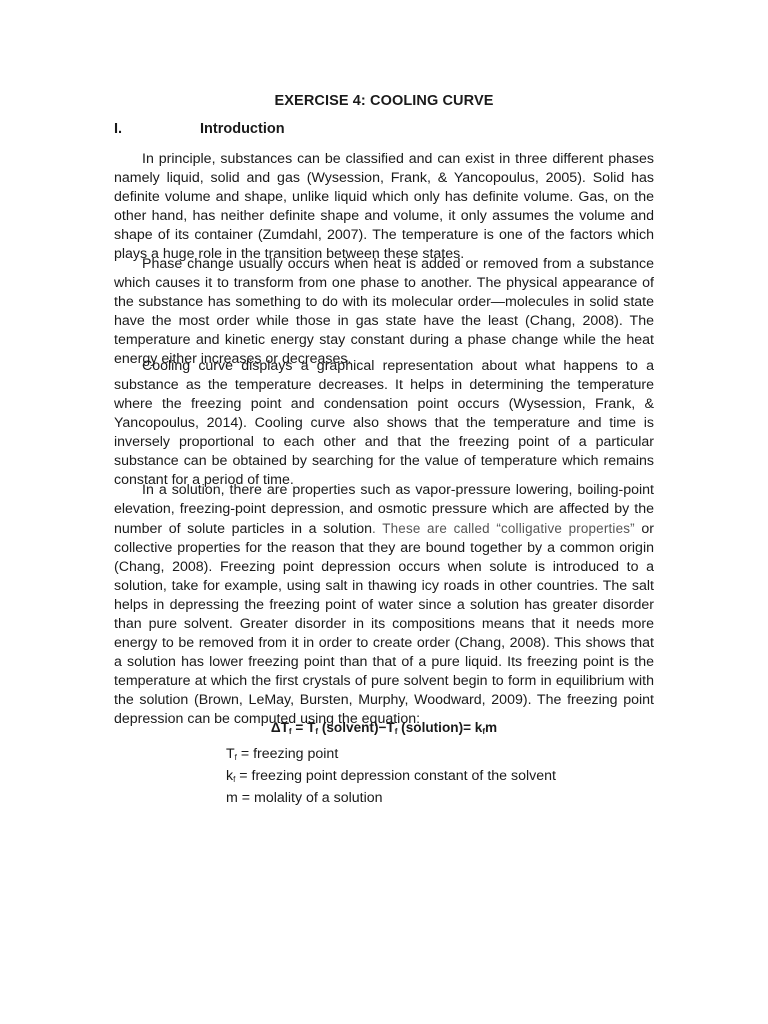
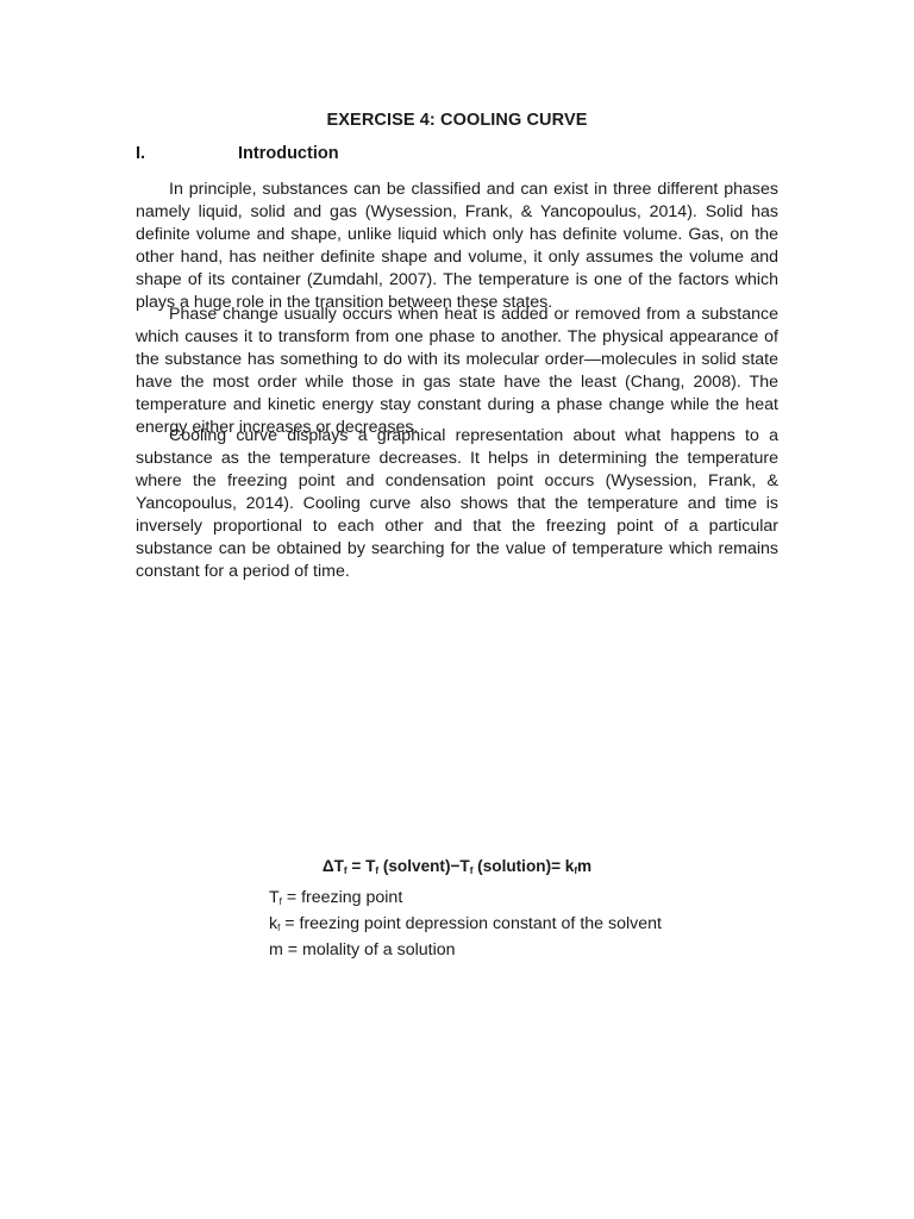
  EXERCISE 4: COOLING CURVE
  I. Introduction
- In principle, substances can be classified and can exist in three different phases namely liquid, solid and gas (Wysession, Frank, & Yancopoulus, 2005). Solid has definite volume and shape, unlike liquid which only has definite volume. Gas, on the other hand, has neither definite shape and volume, it only assumes the volume and shape of its container (Zumdahl, 2007). The temperature is one of the factors which plays a huge role in the transition between these states.
+ In principle, substances can be classified and can exist in three different phases namely liquid, solid and gas (Wysession, Frank, & Yancopoulus, 2014). Solid has definite volume and shape, unlike liquid which only has definite volume. Gas, on the other hand, has neither definite shape and volume, it only assumes the volume and shape of its container (Zumdahl, 2007). The temperature is one of the factors which plays a huge role in the transition between these states.
  Phase change usually occurs when heat is added or removed from a substance which causes it to transform from one phase to another. The physical appearance of the substance has something to do with its molecular order—molecules in solid state have the most order while those in gas state have the least (Chang, 2008). The temperature and kinetic energy stay constant during a phase change while the heat energy either increases or decreases.
  Cooling curve displays a graphical representation about what happens to a substance as the temperature decreases. It helps in determining the temperature where the freezing point and condensation point occurs (Wysession, Frank, & Yancopoulus, 2014). Cooling curve also shows that the temperature and time is inversely proportional to each other and that the freezing point of a particular substance can be obtained by searching for the value of temperature which remains constant for a period of time.
- In a solution, there are properties such as vapor-pressure lowering, boiling-point elevation, freezing-point depression, and osmotic pressure which are affected by the number of solute particles in a solution. These are called “colligative properties” or collective properties for the reason that they are bound together by a common origin (Chang, 2008). Freezing point depression occurs when solute is introduced to a solution, take for example, using salt in thawing icy roads in other countries. The salt helps in depressing the freezing point of water since a solution has greater disorder than pure solvent. Greater disorder in its compositions means that it needs more energy to be removed from it in order to create order (Chang, 2008). This shows that a solution has lower freezing point than that of a pure liquid. Its freezing point is the temperature at which the first crystals of pure solvent begin to form in equilibrium with the solution (Brown, LeMay, Bursten, Murphy, Woodward, 2009). The freezing point depression can be computed using the equation:
  ΔTf = Tf (solvent)−Tf (solution)= kfm
  Tf = freezing point
  kf = freezing point depression constant of the solvent
  m = molality of a solution
